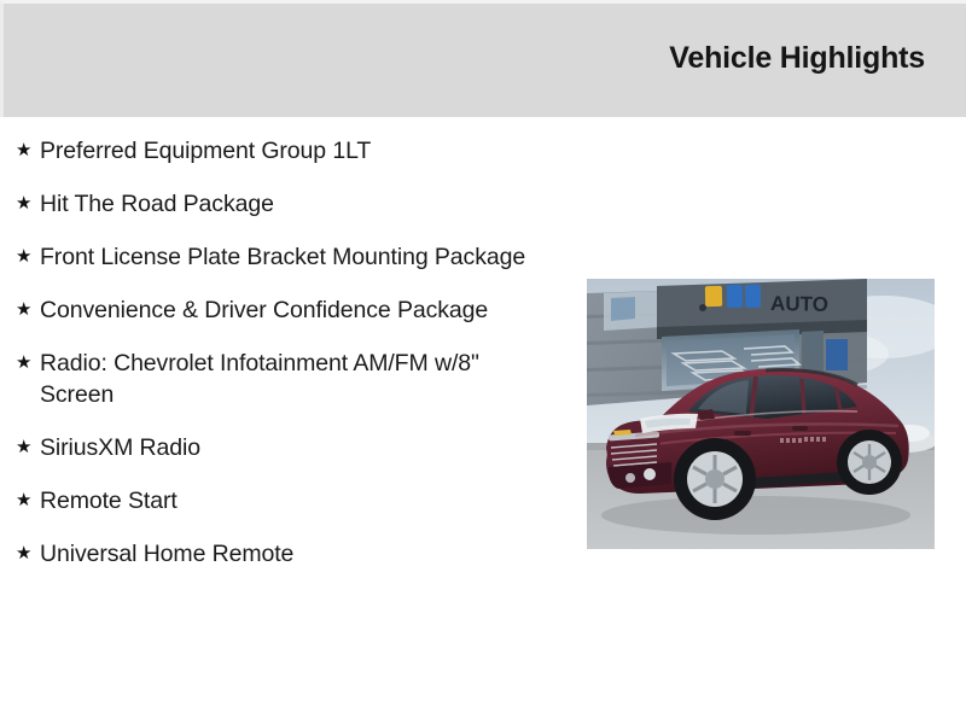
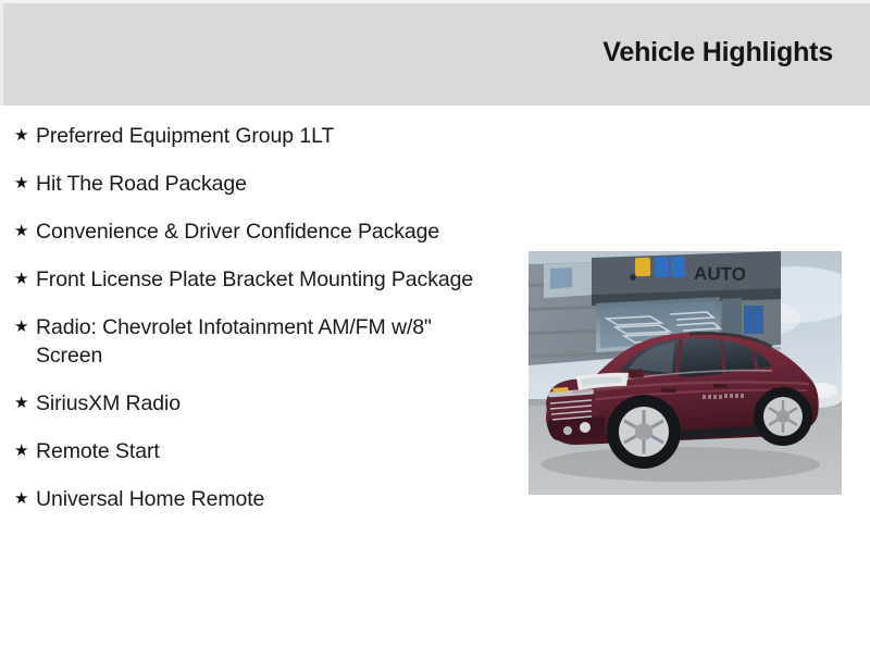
  Vehicle Highlights
  ★
  Preferred Equipment Group 1LT
  ★
  Hit The Road Package
  ★
- Front License Plate Bracket Mounting Package
+ Convenience & Driver Confidence Package
  ★
- Convenience & Driver Confidence Package
+ Front License Plate Bracket Mounting Package
  ★
  Radio: Chevrolet Infotainment AM/FM w/8" Screen
  ★
  SiriusXM Radio
  ★
  Remote Start
  ★
  Universal Home Remote
  AUTO
